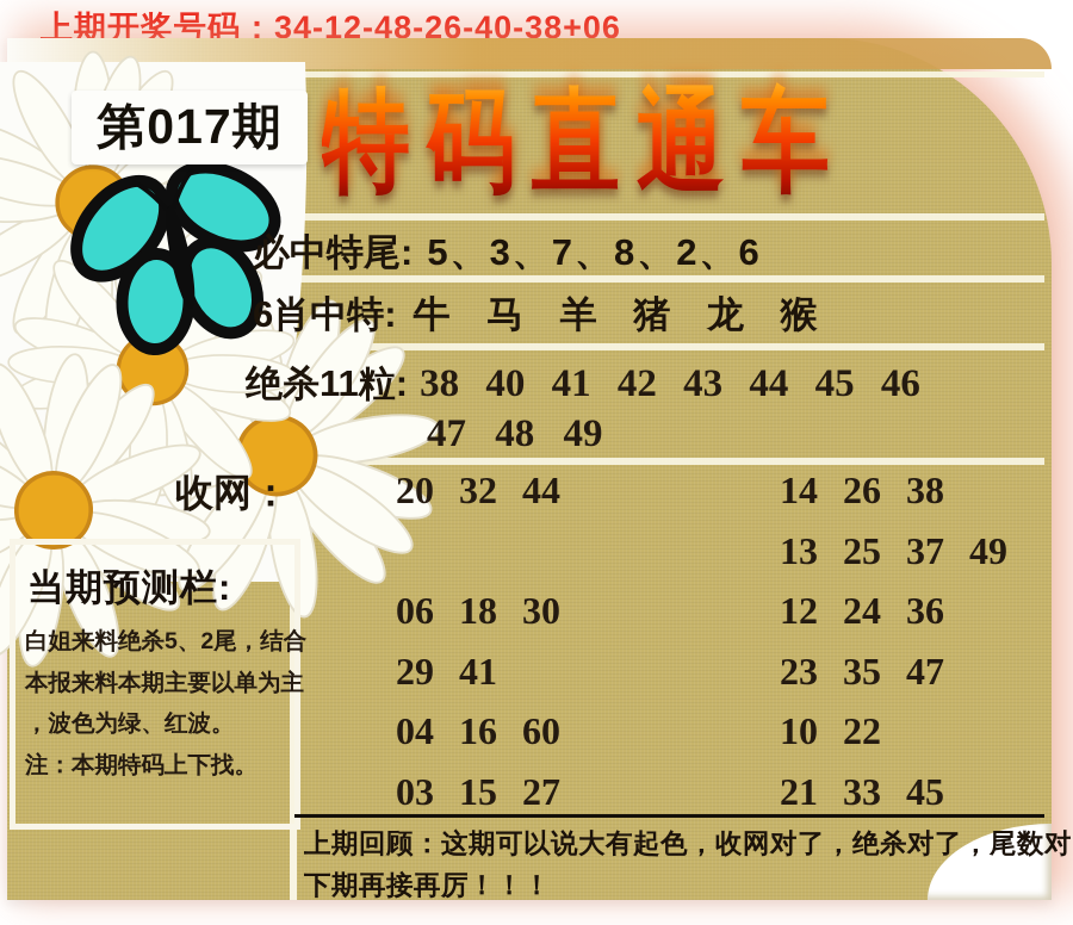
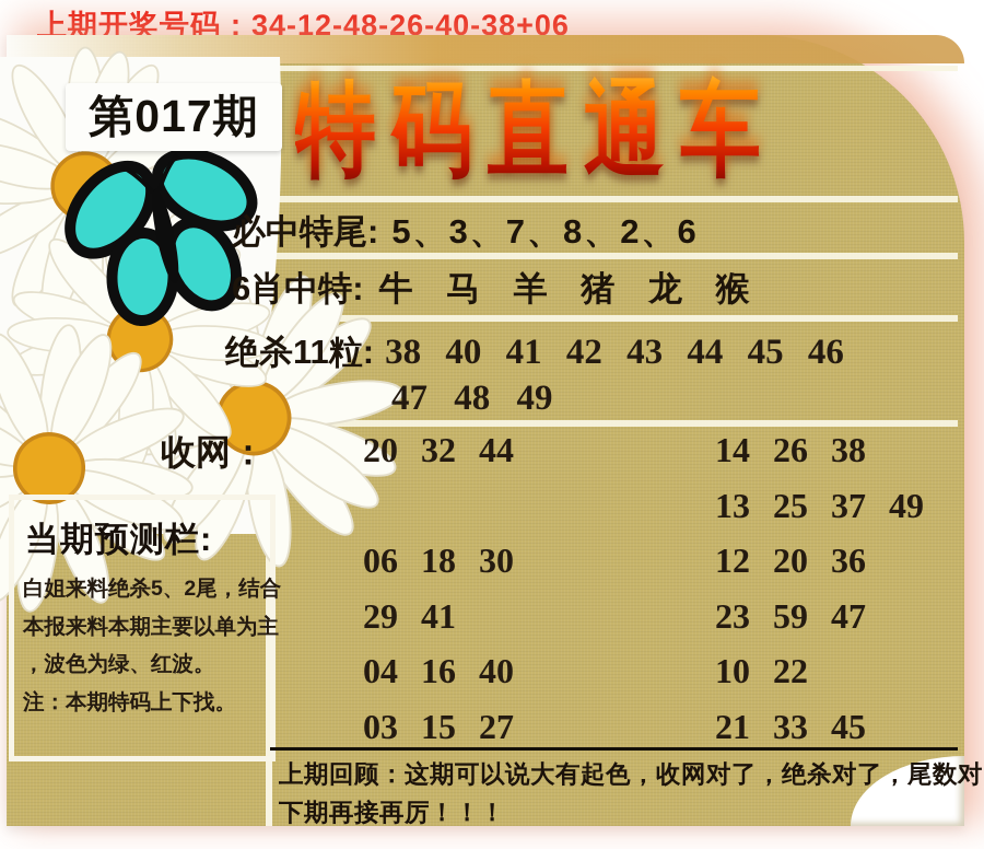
  上期开奖号码：34-12-48-26-40-38+06
  第017期
  特码直通车
  必中特尾: 5、3、7、8、2、6
  6肖中特: 牛 马 羊 猪 龙 猴
  绝杀11粒: 38 40 41 42 43 44 45 46
  47 48 49
  收网：
  20 32 44
  06 18 30
  29 41
- 04 16 60
+ 04 16 40
  03 15 27
  14 26 38
  13 25 37 49
- 12 24 36
+ 12 20 36
- 23 35 47
+ 23 59 47
  10 22
  21 33 45
  当期预测栏:
  白姐来料绝杀5、2尾，结合
  本报来料本期主要以单为主
  ，波色为绿、红波。
  注：本期特码上下找。
  上期回顾：这期可以说大有起色，收网对了，绝杀对了，尾数对
  下期再接再厉！！！
